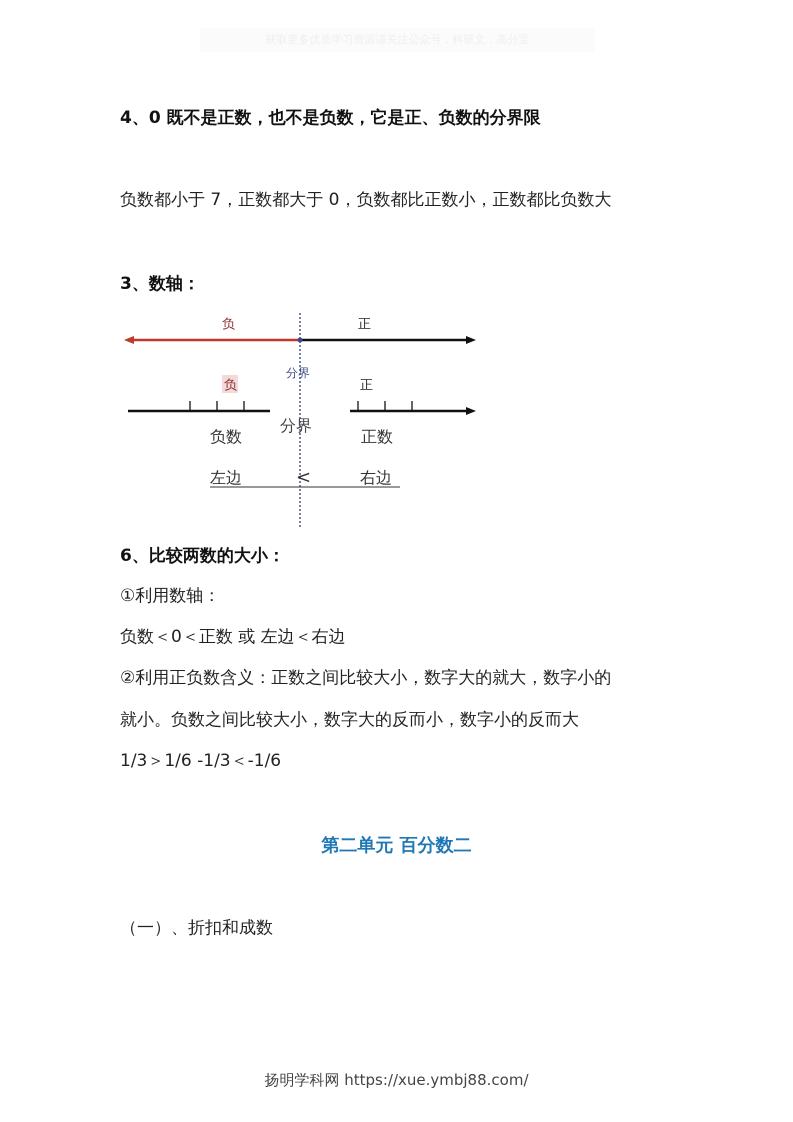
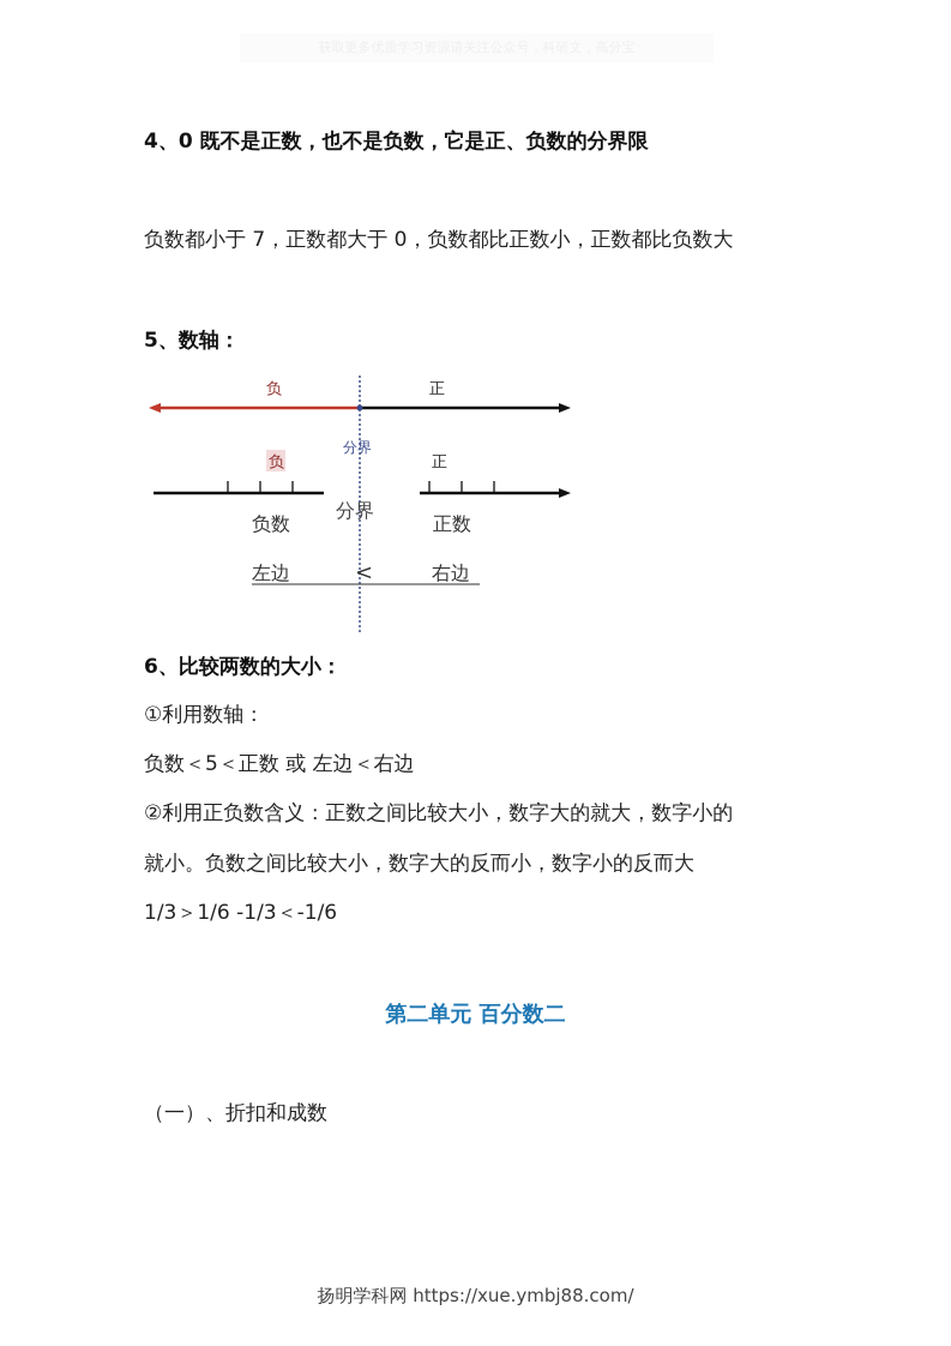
  4、0 既不是正数，也不是负数，它是正、负数的分界限
  负数都小于 7，正数都大于 0，负数都比正数小，正数都比负数大
- 3、数轴：
+ 5、数轴：
  负
  正
  分界
  负
  正
  分界
  负数
  正数
  左边
  <
  右边
  6、比较两数的大小：
  ①利用数轴：
- 负数＜0＜正数 或 左边＜右边
+ 负数＜5＜正数 或 左边＜右边
  ②利用正负数含义：正数之间比较大小，数字大的就大，数字小的
  就小。负数之间比较大小，数字大的反而小，数字小的反而大
  1/3＞1/6 -1/3＜-1/6
  第二单元 百分数二
  （一）、折扣和成数
  扬明学科网 https://xue.ymbj88.com/
